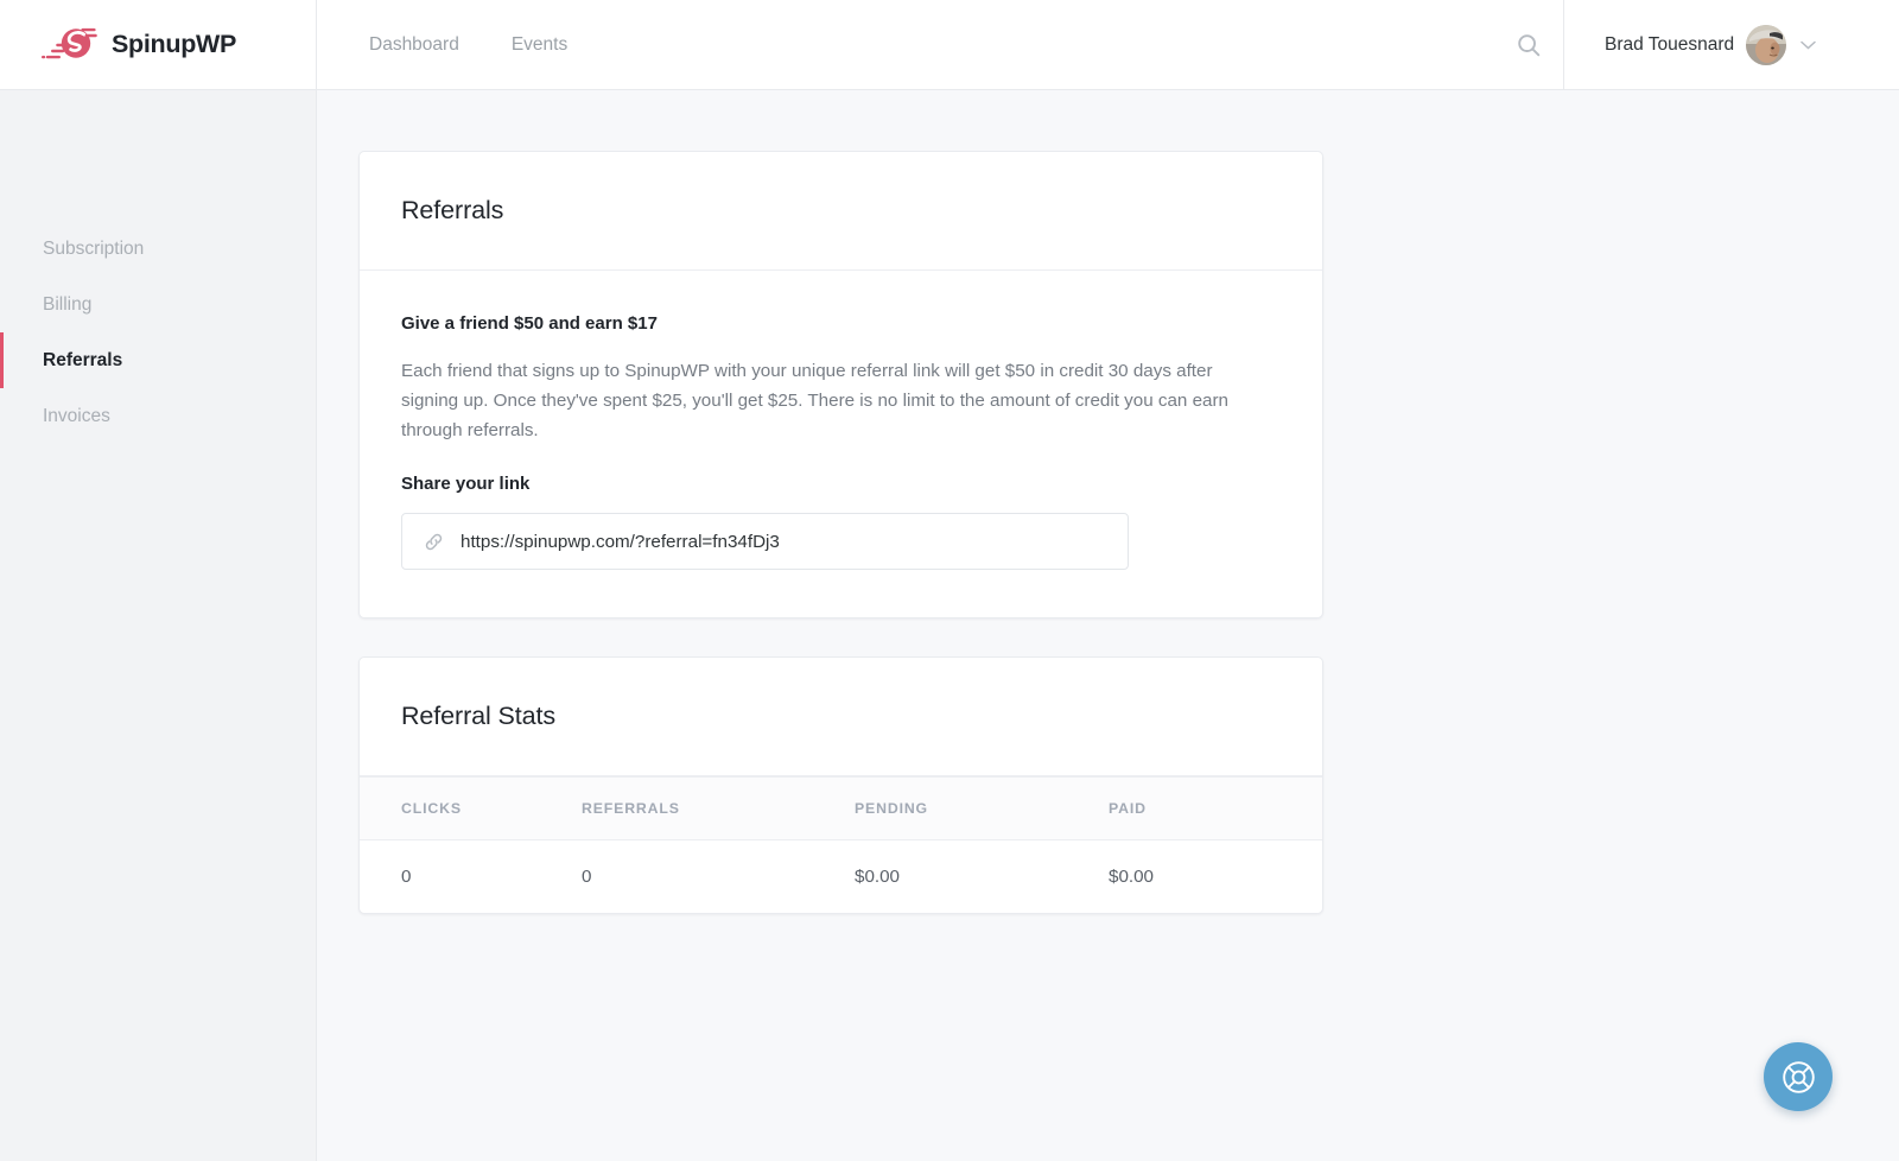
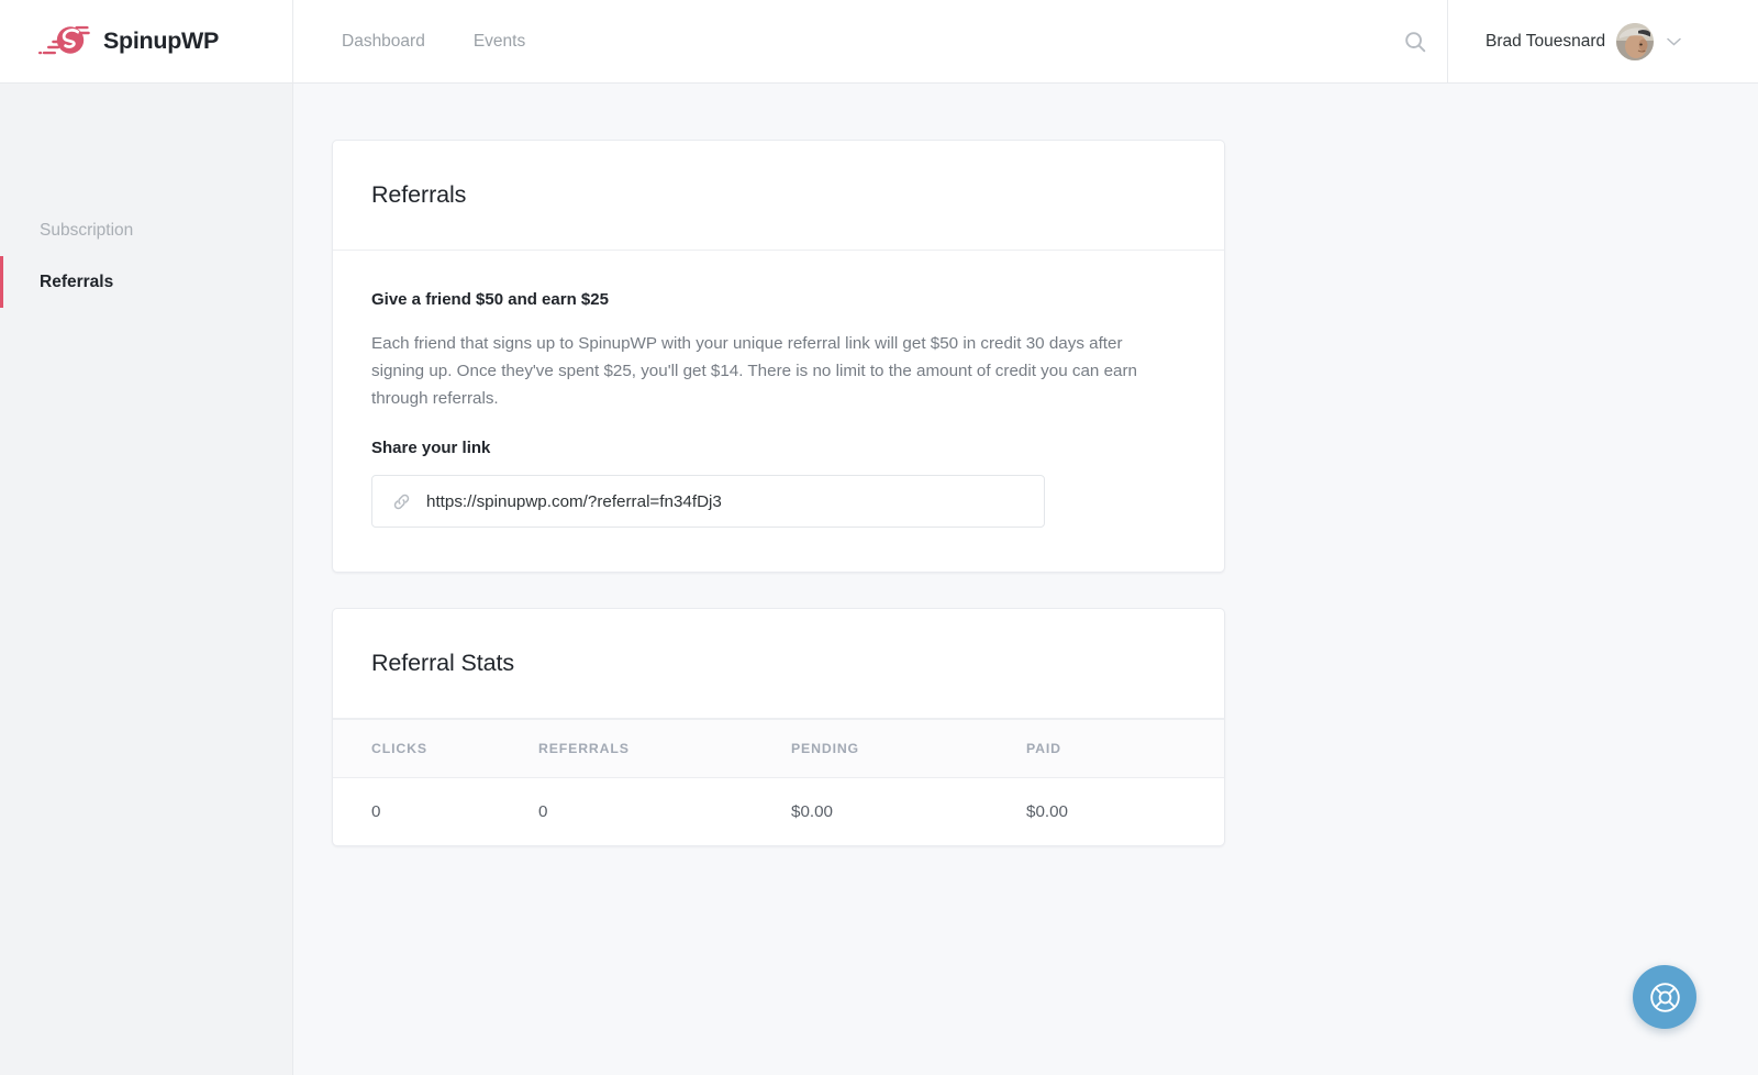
  SpinupWP
  Dashboard
  Events
  Brad Touesnard
  Subscription
- Billing
  Referrals
- Invoices
  Referrals
- Give a friend $50 and earn $17
+ Give a friend $50 and earn $25
- Each friend that signs up to SpinupWP with your unique referral link will get $50 in credit 30 days after signing up. Once they've spent $25, you'll get $25. There is no limit to the amount of credit you can earn through referrals.
+ Each friend that signs up to SpinupWP with your unique referral link will get $50 in credit 30 days after signing up. Once they've spent $25, you'll get $14. There is no limit to the amount of credit you can earn through referrals.
  Share your link
  https://spinupwp.com/?referral=fn34fDj3
  Referral Stats
  CLICKS	REFERRALS	PENDING	PAID
  0	0	$0.00	$0.00
